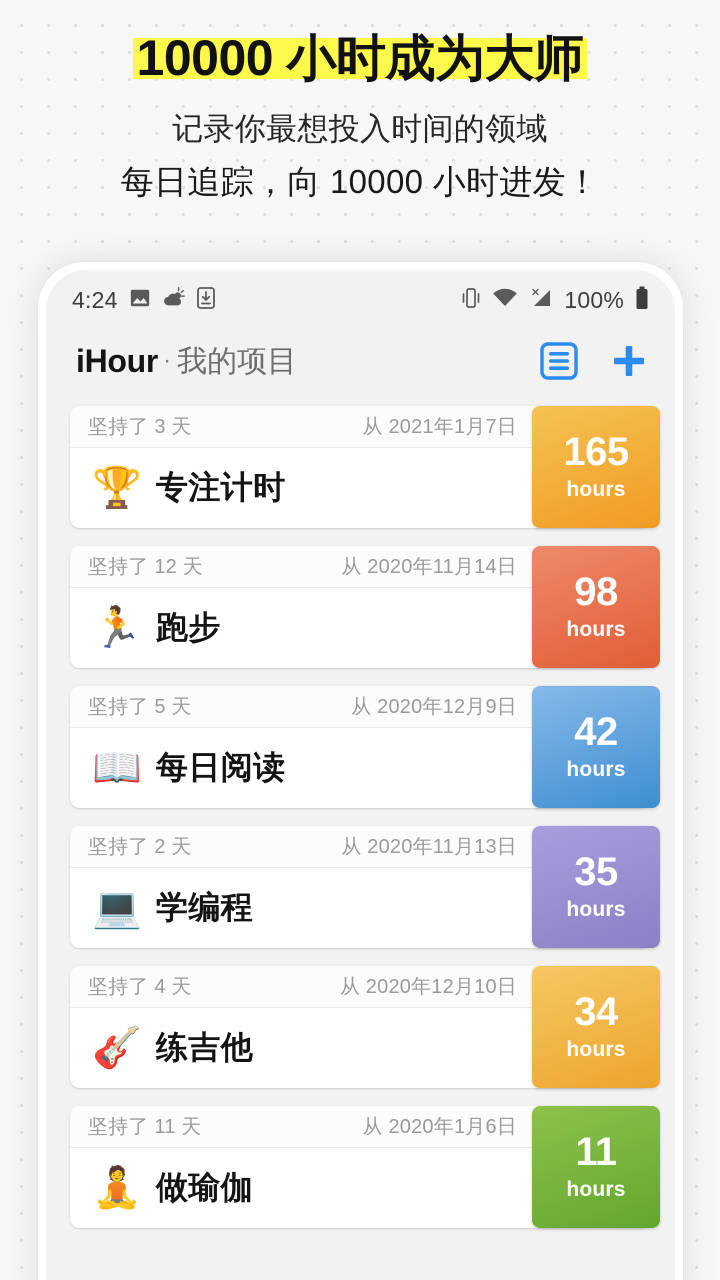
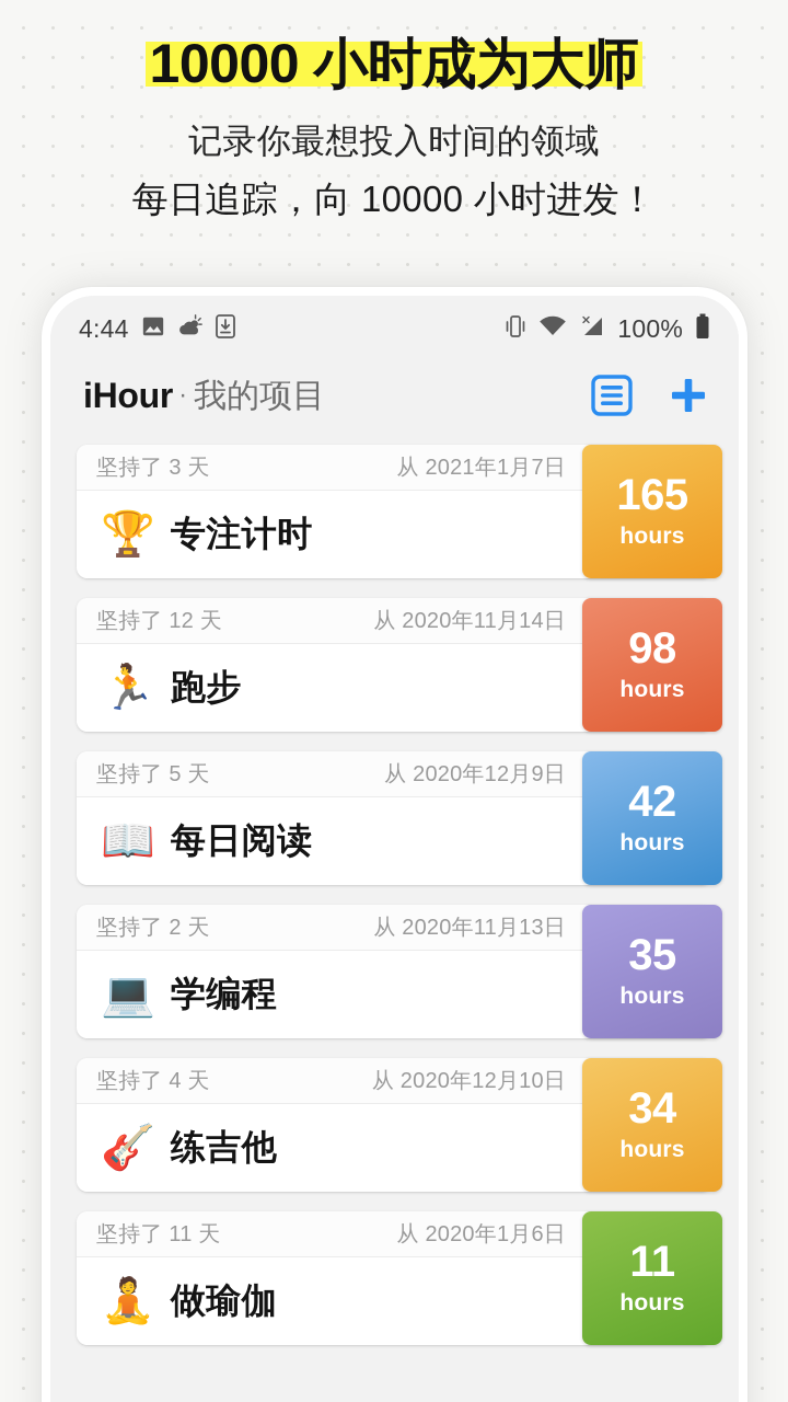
  10000 小时成为大师
  记录你最想投入时间的领域
  每日追踪，向 10000 小时进发！
- 4:24
+ 4:44
  100%
  iHour
  ·
  我的项目
  坚持了 3 天
  从 2021年1月7日
  🏆
  专注计时
  165
  hours
  坚持了 12 天
  从 2020年11月14日
  🏃
  跑步
  98
  hours
  坚持了 5 天
  从 2020年12月9日
  📖
  每日阅读
  42
  hours
  坚持了 2 天
  从 2020年11月13日
  💻
  学编程
  35
  hours
  坚持了 4 天
  从 2020年12月10日
  🎸
  练吉他
  34
  hours
  坚持了 11 天
  从 2020年1月6日
  🧘
  做瑜伽
  11
  hours
